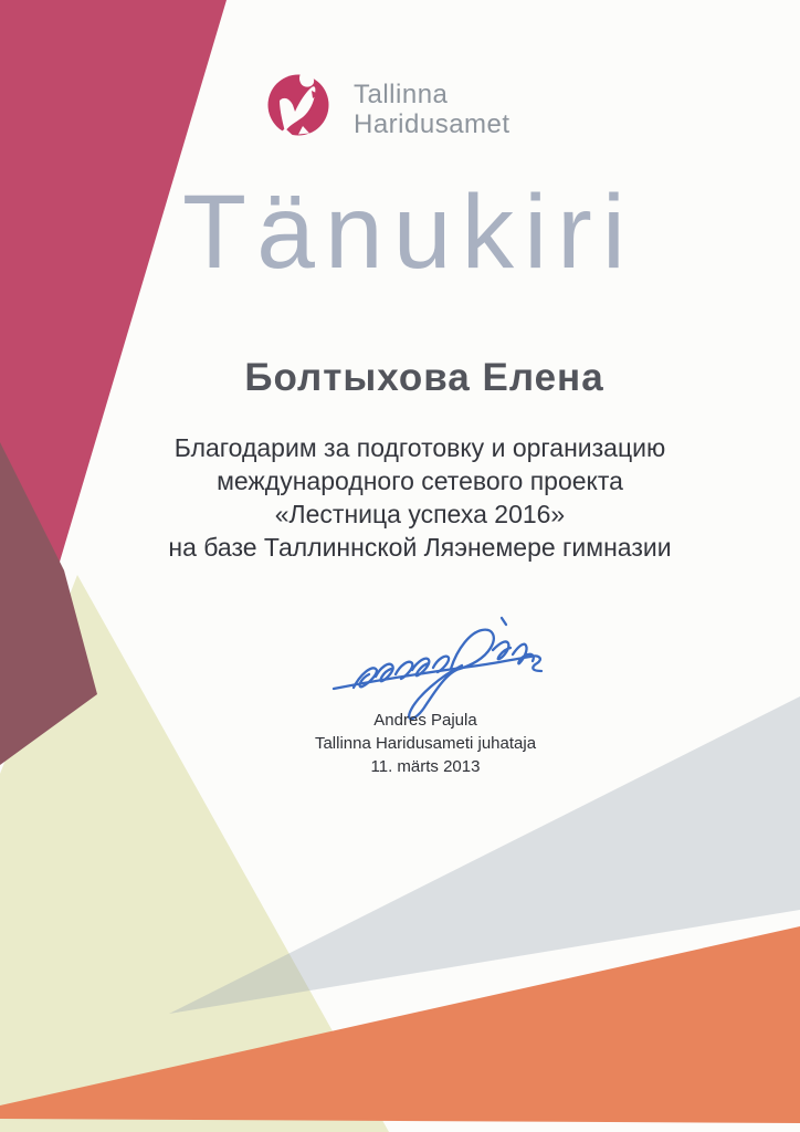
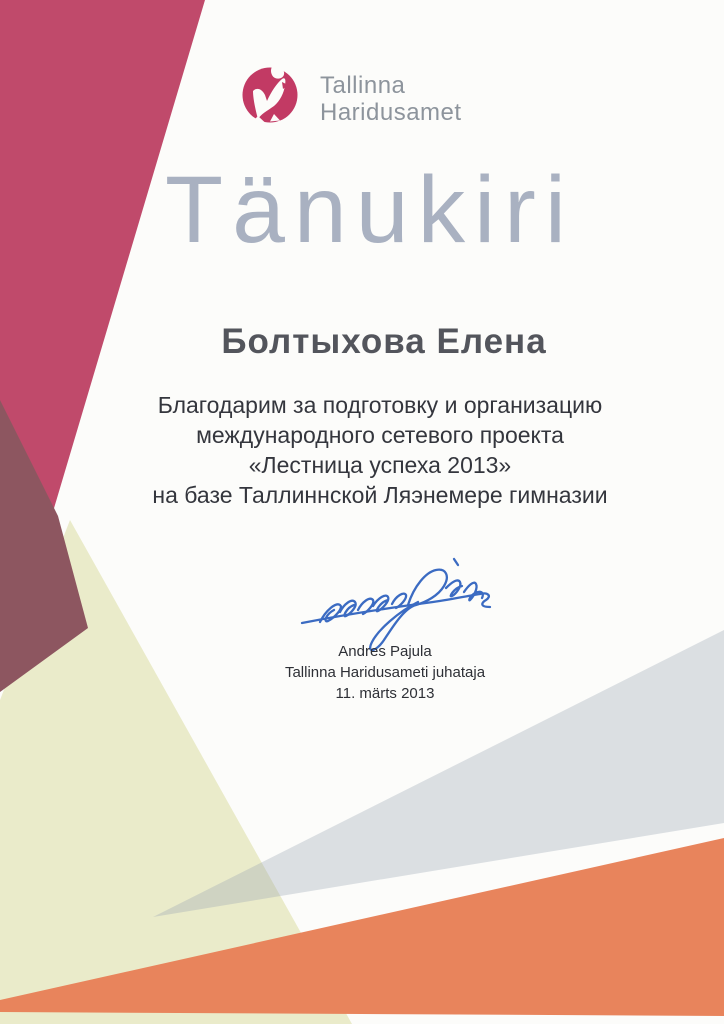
  Tallinna
  Haridusamet
  Tänukiri
  Болтыхова Елена
  Благодарим за подготовку и организацию
  международного сетевого проекта
- «Лестница успеха 2016»
+ «Лестница успеха 2013»
  на базе Таллиннской Ляэнемере гимназии
  Andres Pajula
  Tallinna Haridusameti juhataja
  11. märts 2013
